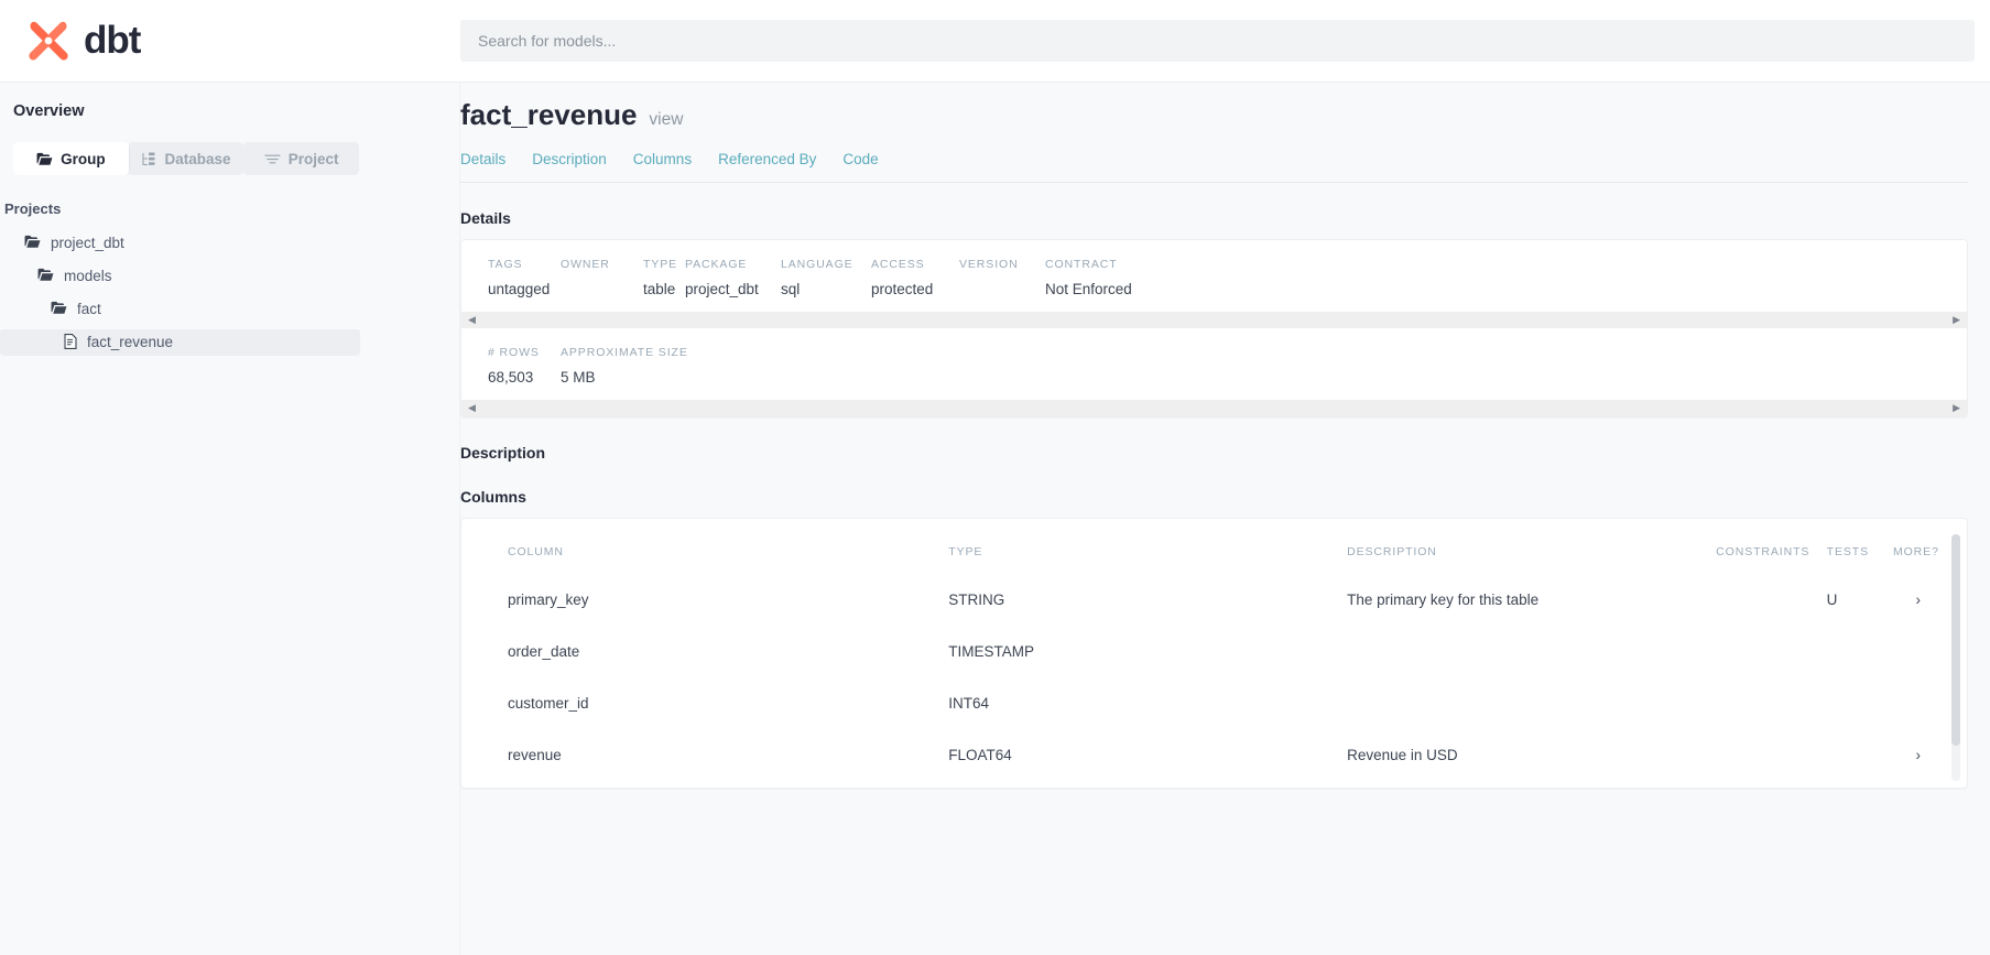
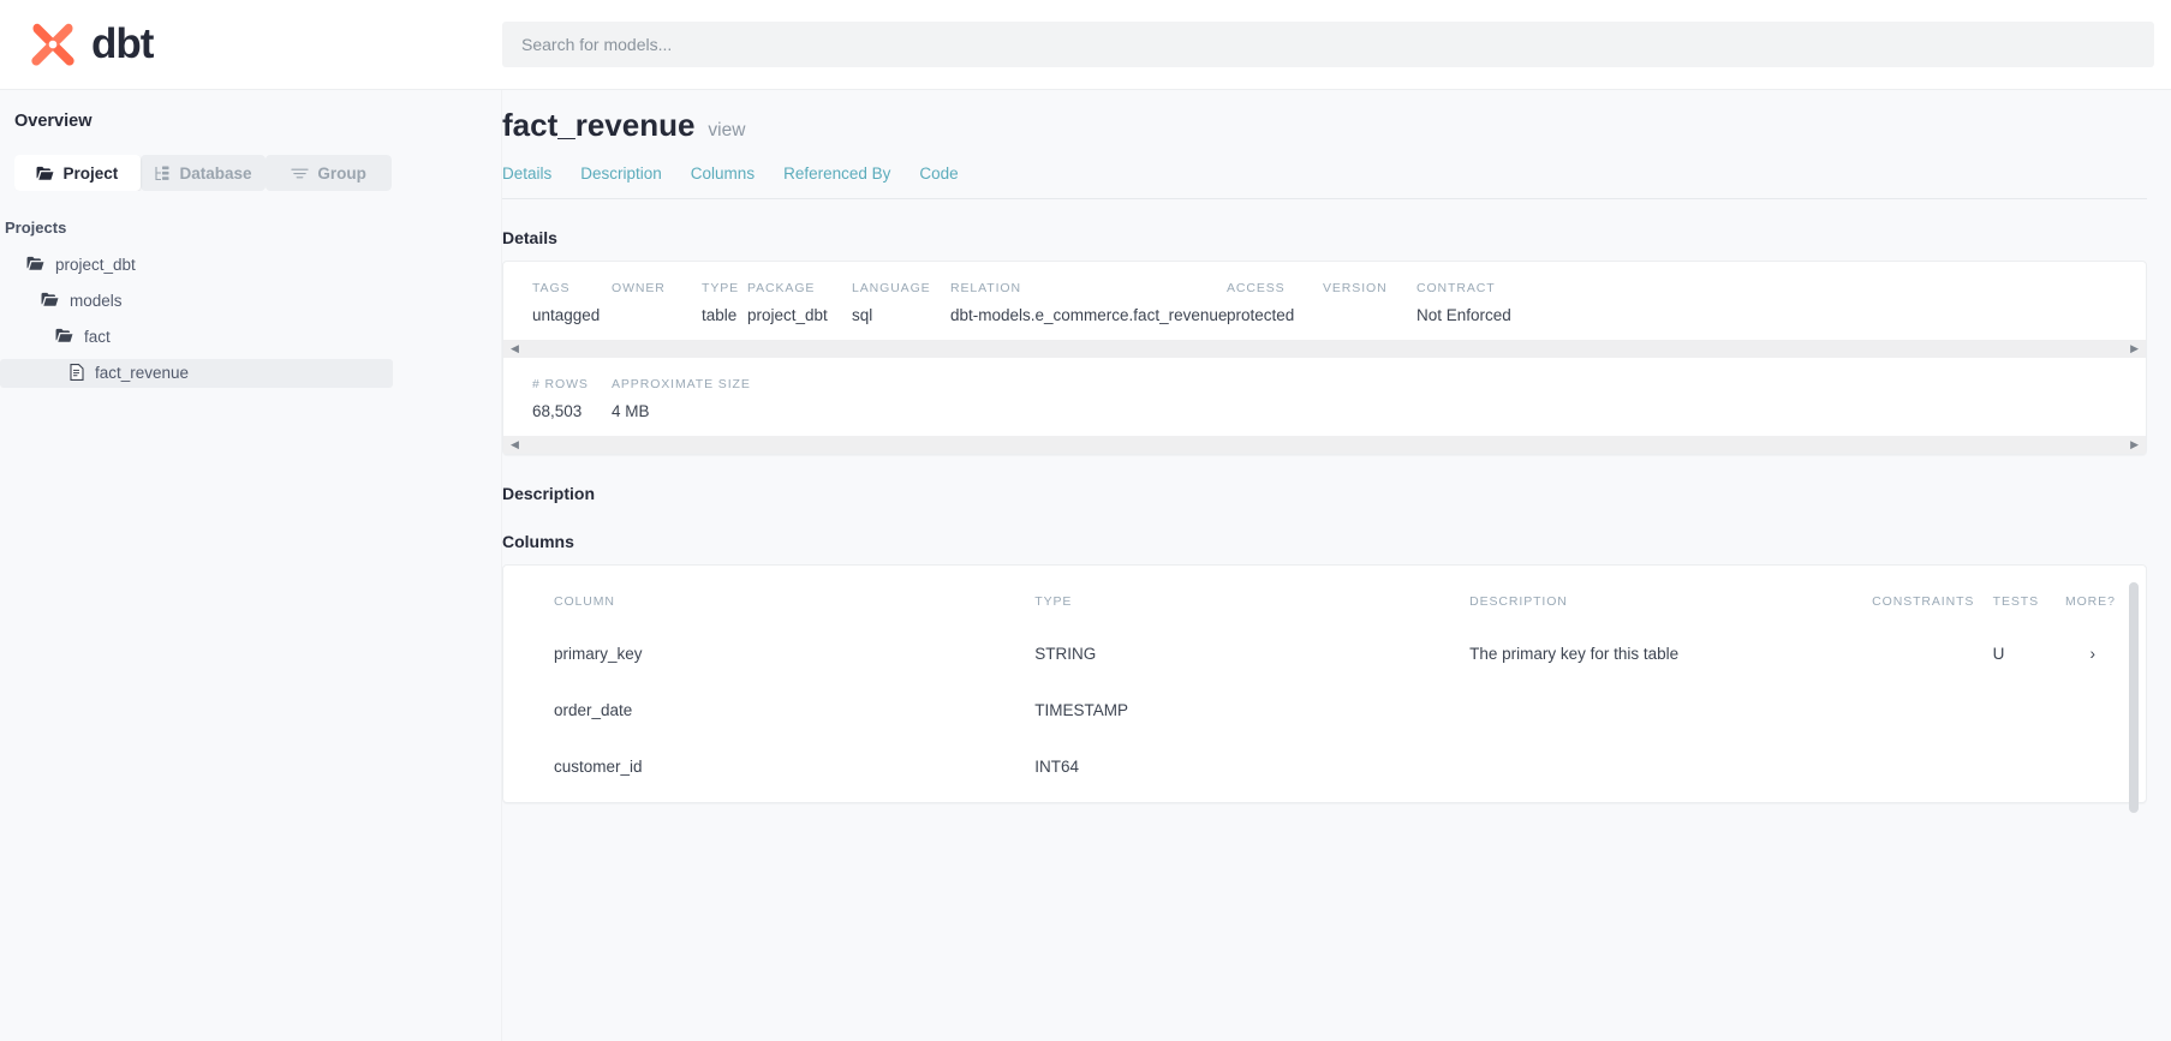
  dbt
  Search for models...
  Overview
- Group
+ Project
  Database
- Project
+ Group
  Projects
  project_dbt
  models
  fact
  fact_revenue
  fact_revenue
  view
  Details
  Description
  Columns
  Referenced By
  Code
  Details
  TAGS
  untagged
  OWNER
  TYPE
  table
  PACKAGE
  project_dbt
  LANGUAGE
  sql
+ RELATION
+ dbt-models.e_commerce.fact_revenue
  ACCESS
  protected
  VERSION
  CONTRACT
  Not Enforced
  ◀
  ▶
  # ROWS
  68,503
  APPROXIMATE SIZE
- 5 MB
+ 4 MB
  ◀
  ▶
  Description
  Columns
  COLUMN	TYPE	DESCRIPTION	CONSTRAINTS	TESTS	MORE?
  primary_key	STRING	The primary key for this table		U	›
  order_date	TIMESTAMP
  customer_id	INT64
- revenue	FLOAT64	Revenue in USD			›
